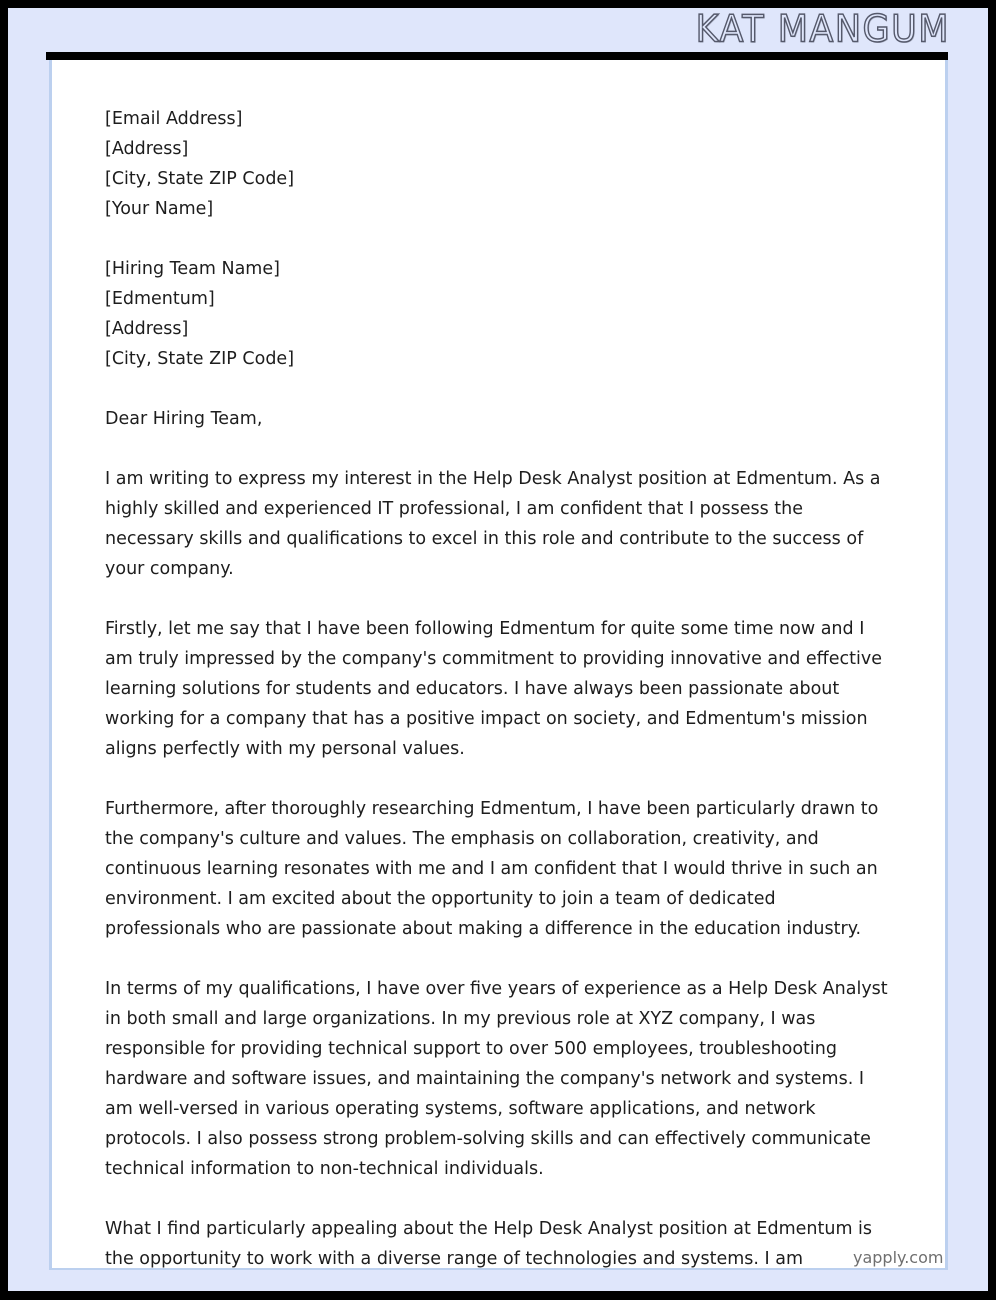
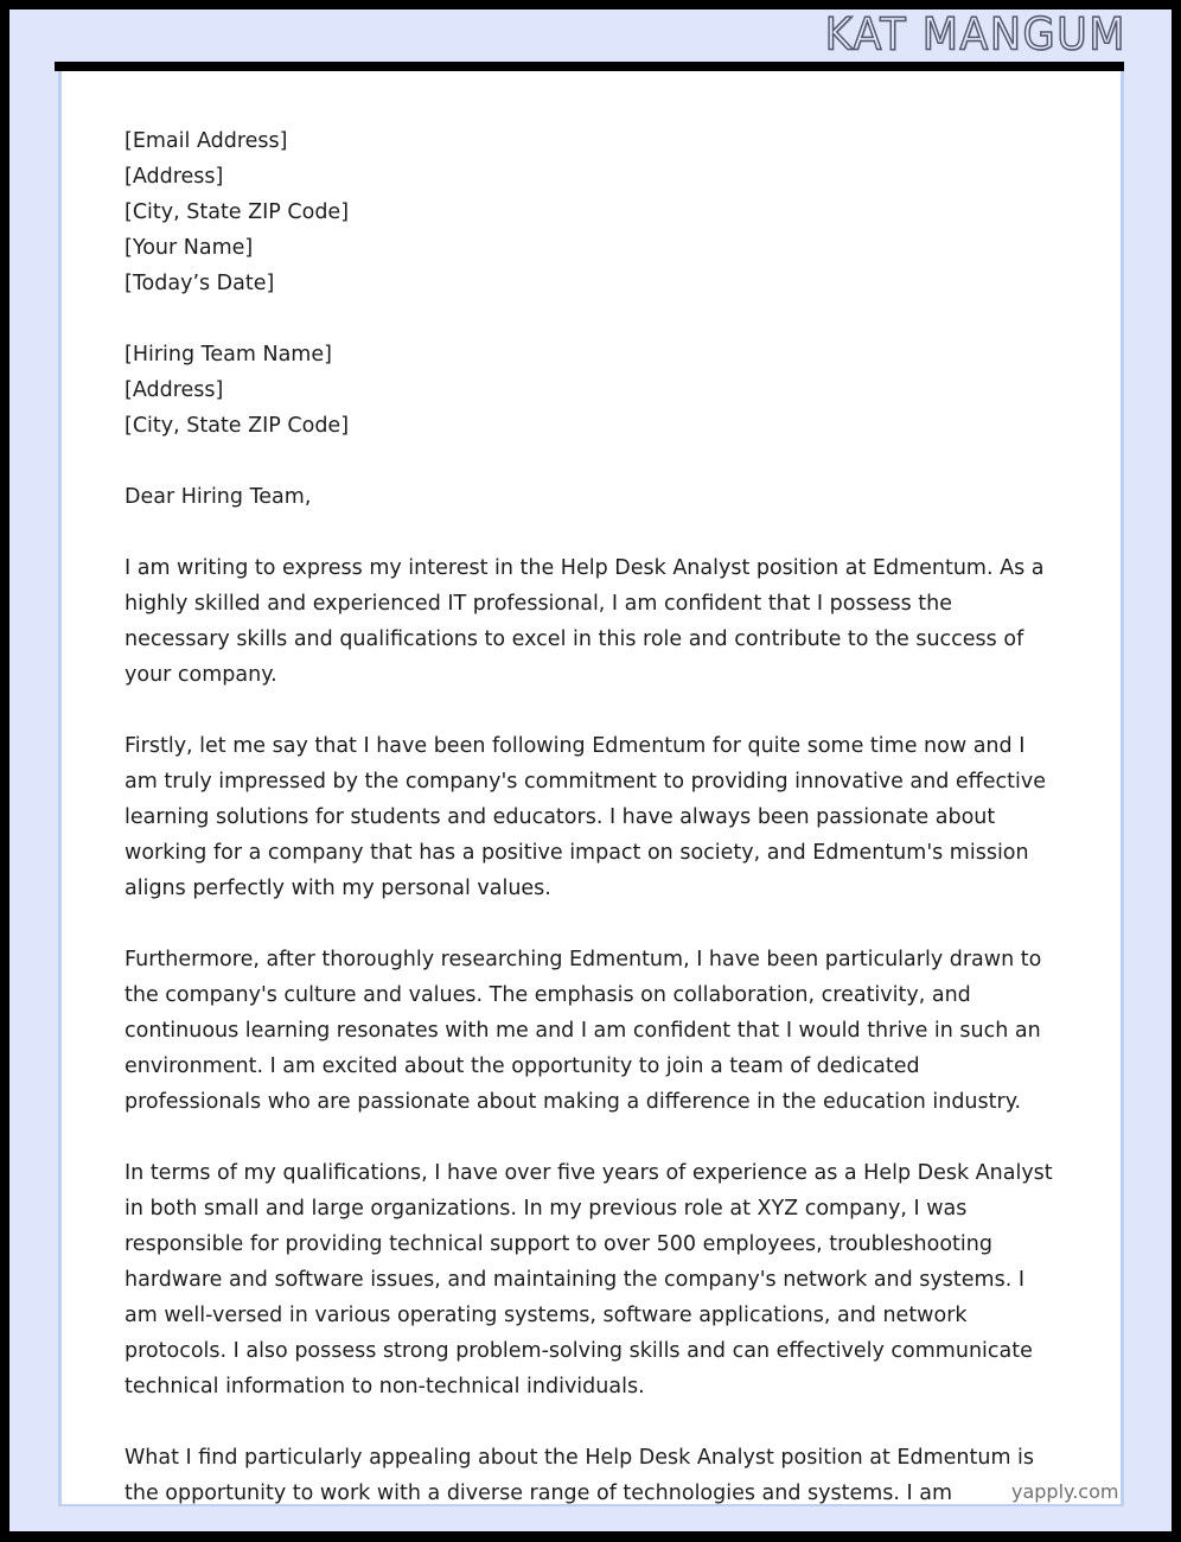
  KAT MANGUM
  [Email Address]
  [Address]
  [City, State ZIP Code]
  [Your Name]
+ [Today’s Date]
  [Hiring Team Name]
- [Edmentum]
  [Address]
  [City, State ZIP Code]
  Dear Hiring Team,
  I am writing to express my interest in the Help Desk Analyst position at Edmentum. As a highly skilled and experienced IT professional, I am confident that I possess the necessary skills and qualifications to excel in this role and contribute to the success of your company.
  Firstly, let me say that I have been following Edmentum for quite some time now and I am truly impressed by the company's commitment to providing innovative and effective learning solutions for students and educators. I have always been passionate about working for a company that has a positive impact on society, and Edmentum's mission aligns perfectly with my personal values.
  Furthermore, after thoroughly researching Edmentum, I have been particularly drawn to the company's culture and values. The emphasis on collaboration, creativity, and continuous learning resonates with me and I am confident that I would thrive in such an environment. I am excited about the opportunity to join a team of dedicated professionals who are passionate about making a difference in the education industry.
  In terms of my qualifications, I have over five years of experience as a Help Desk Analyst in both small and large organizations. In my previous role at XYZ company, I was responsible for providing technical support to over 500 employees, troubleshooting hardware and software issues, and maintaining the company's network and systems. I am well-versed in various operating systems, software applications, and network protocols. I also possess strong problem-solving skills and can effectively communicate technical information to non-technical individuals.
  What I find particularly appealing about the Help Desk Analyst position at Edmentum is the opportunity to work with a diverse range of technologies and systems. I am
  yapply.com
